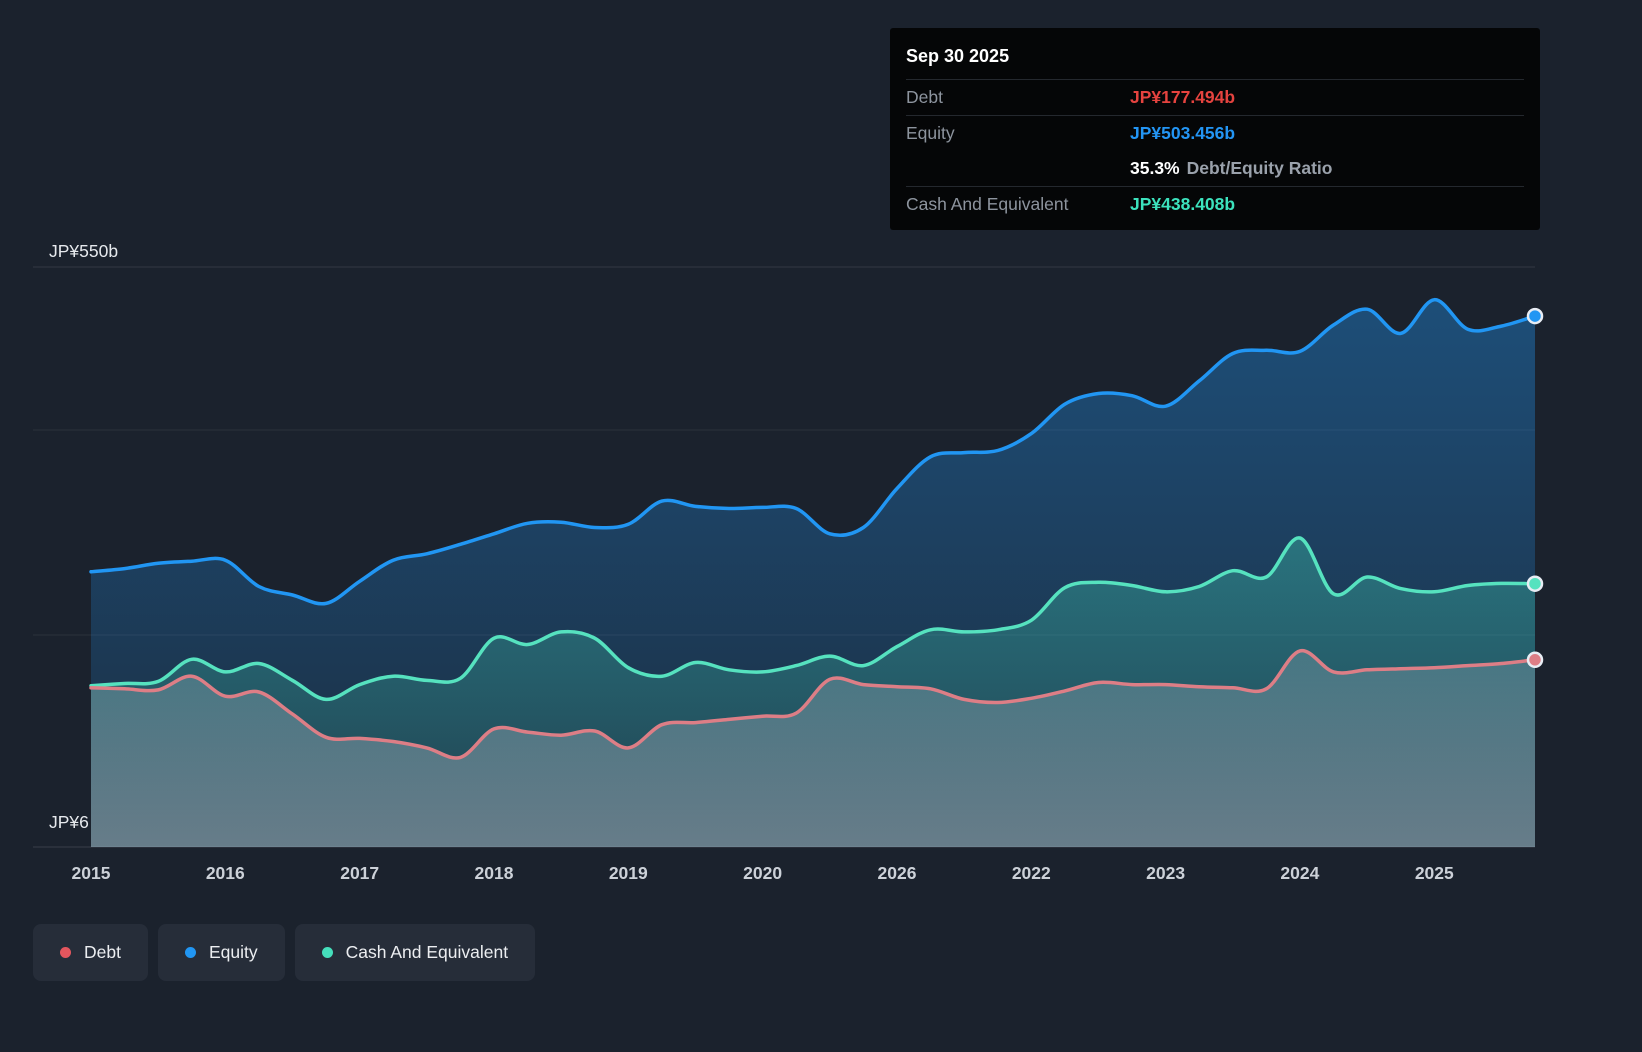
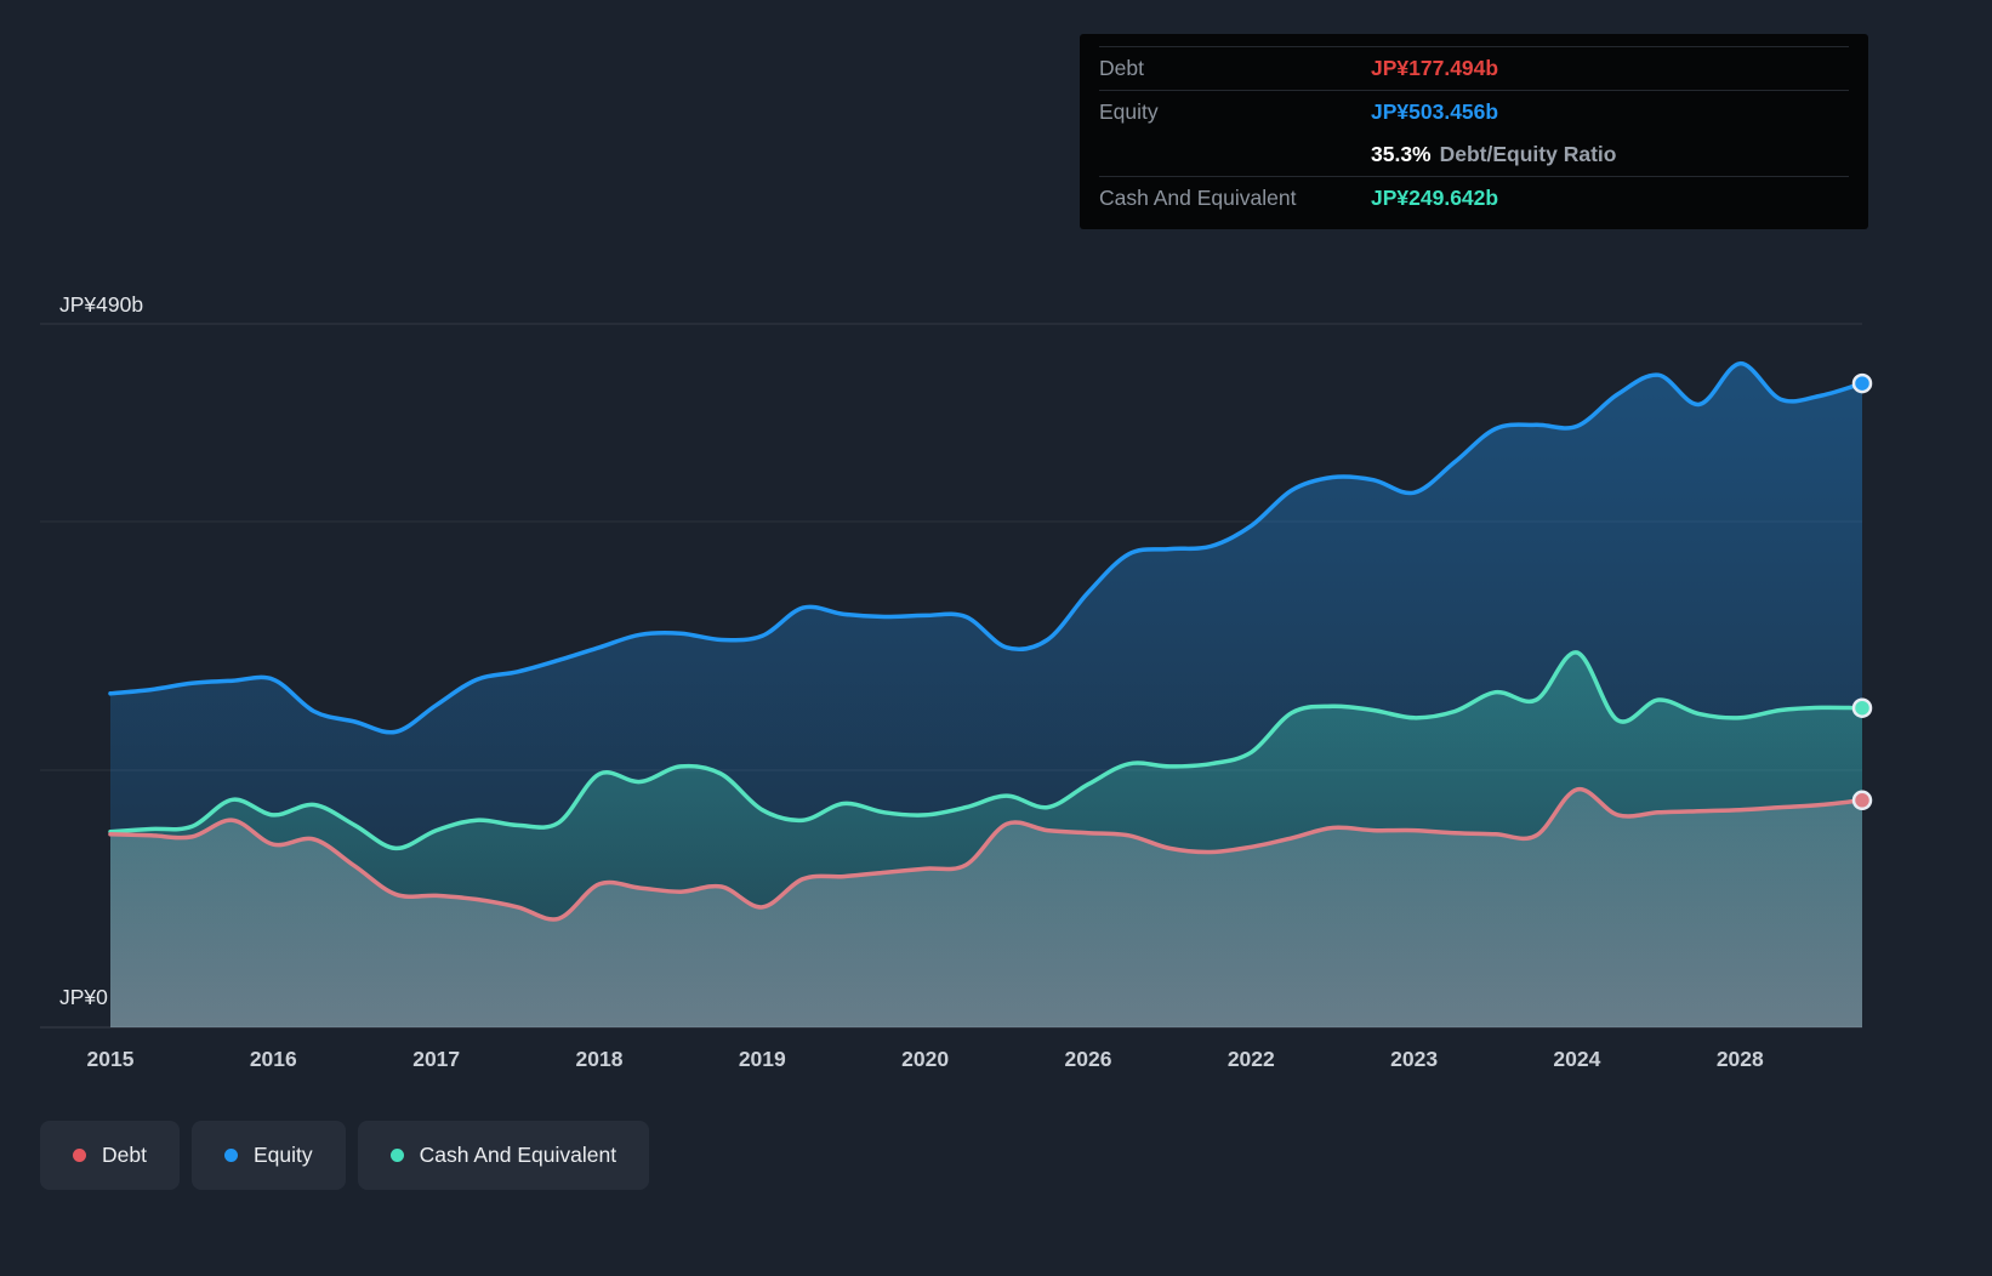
- JP¥550b
+ JP¥490b
- JP¥6
+ JP¥0
  2015
  2016
  2017
  2018
  2019
  2020
  2026
  2022
  2023
  2024
- 2025
+ 2028
- Sep 30 2025
  Debt
  JP¥177.494b
  Equity
  JP¥503.456b
  35.3% Debt/Equity Ratio
  Cash And Equivalent
- JP¥438.408b
+ JP¥249.642b
  Debt
  Equity
  Cash And Equivalent
